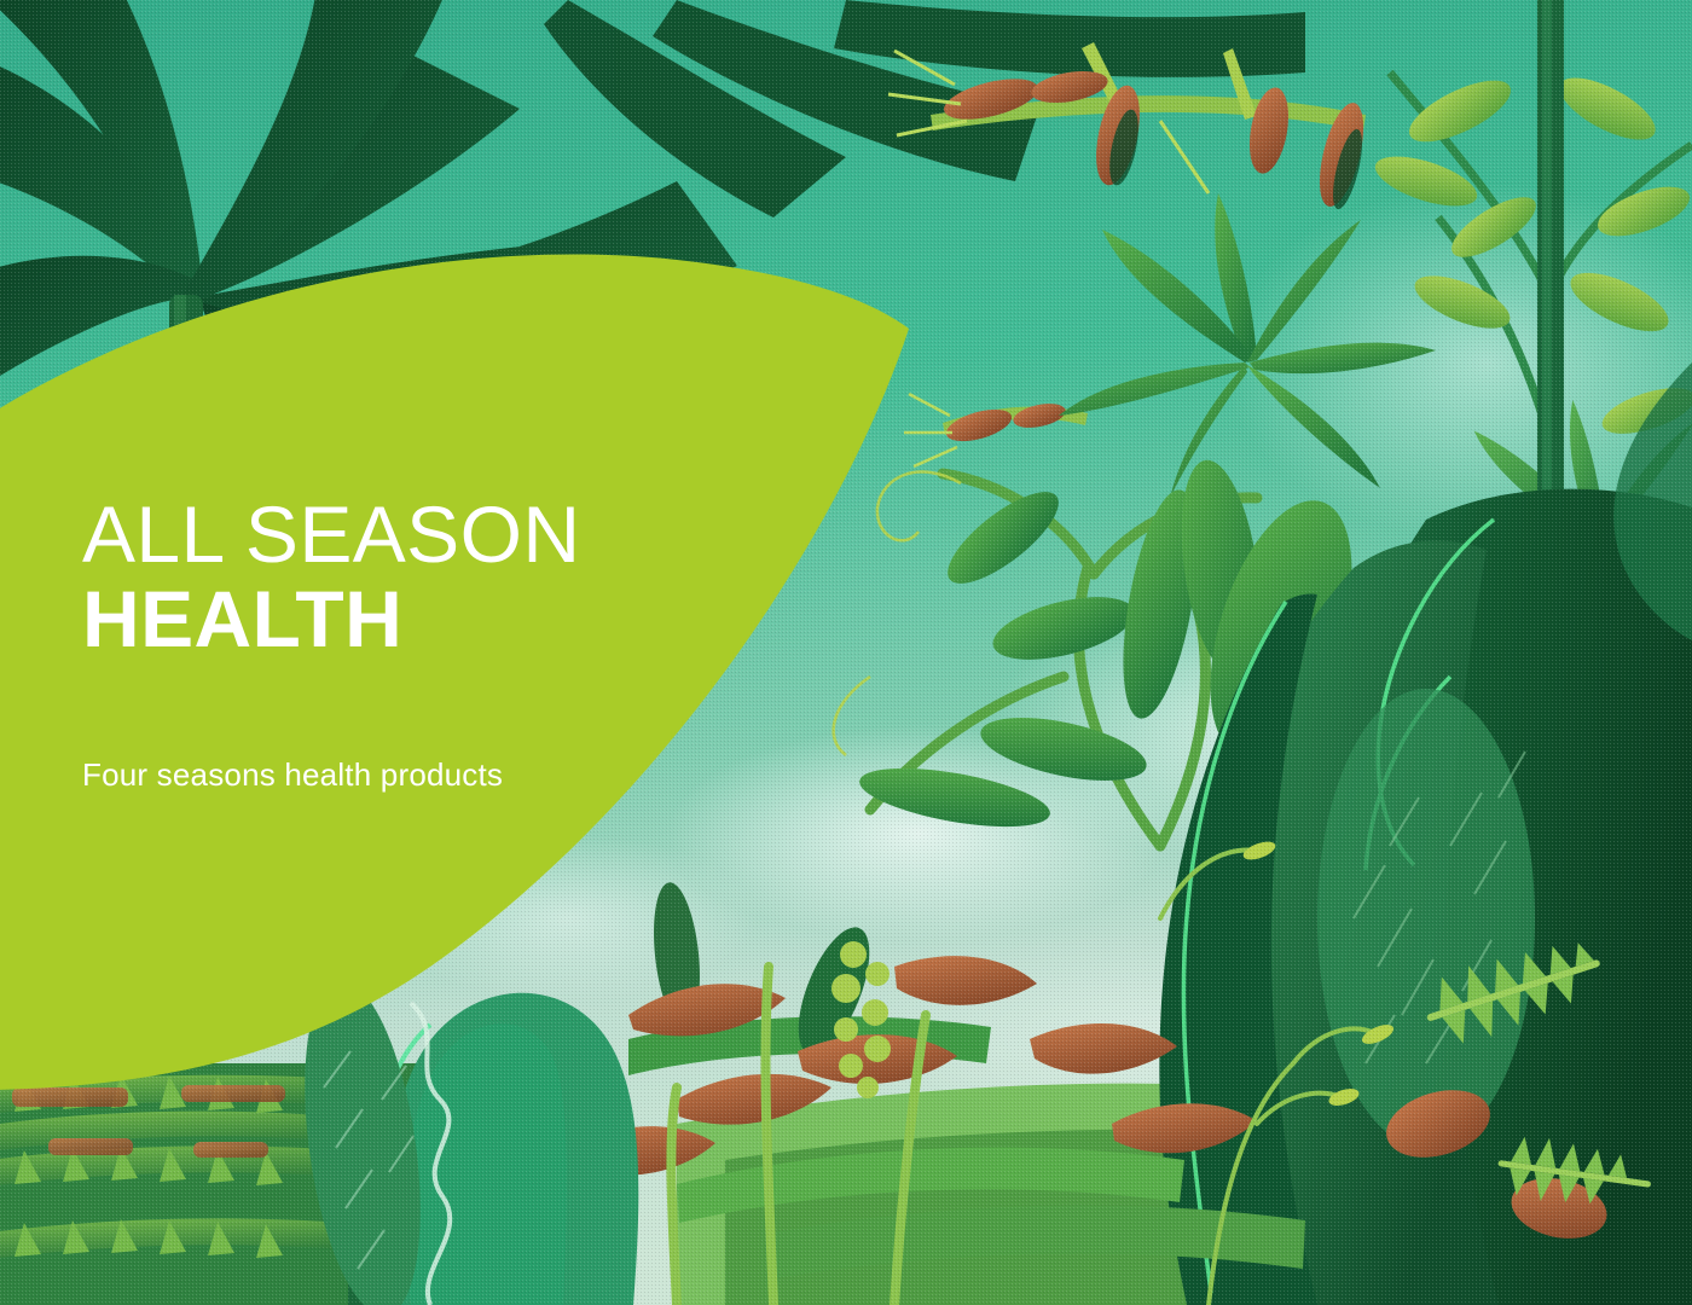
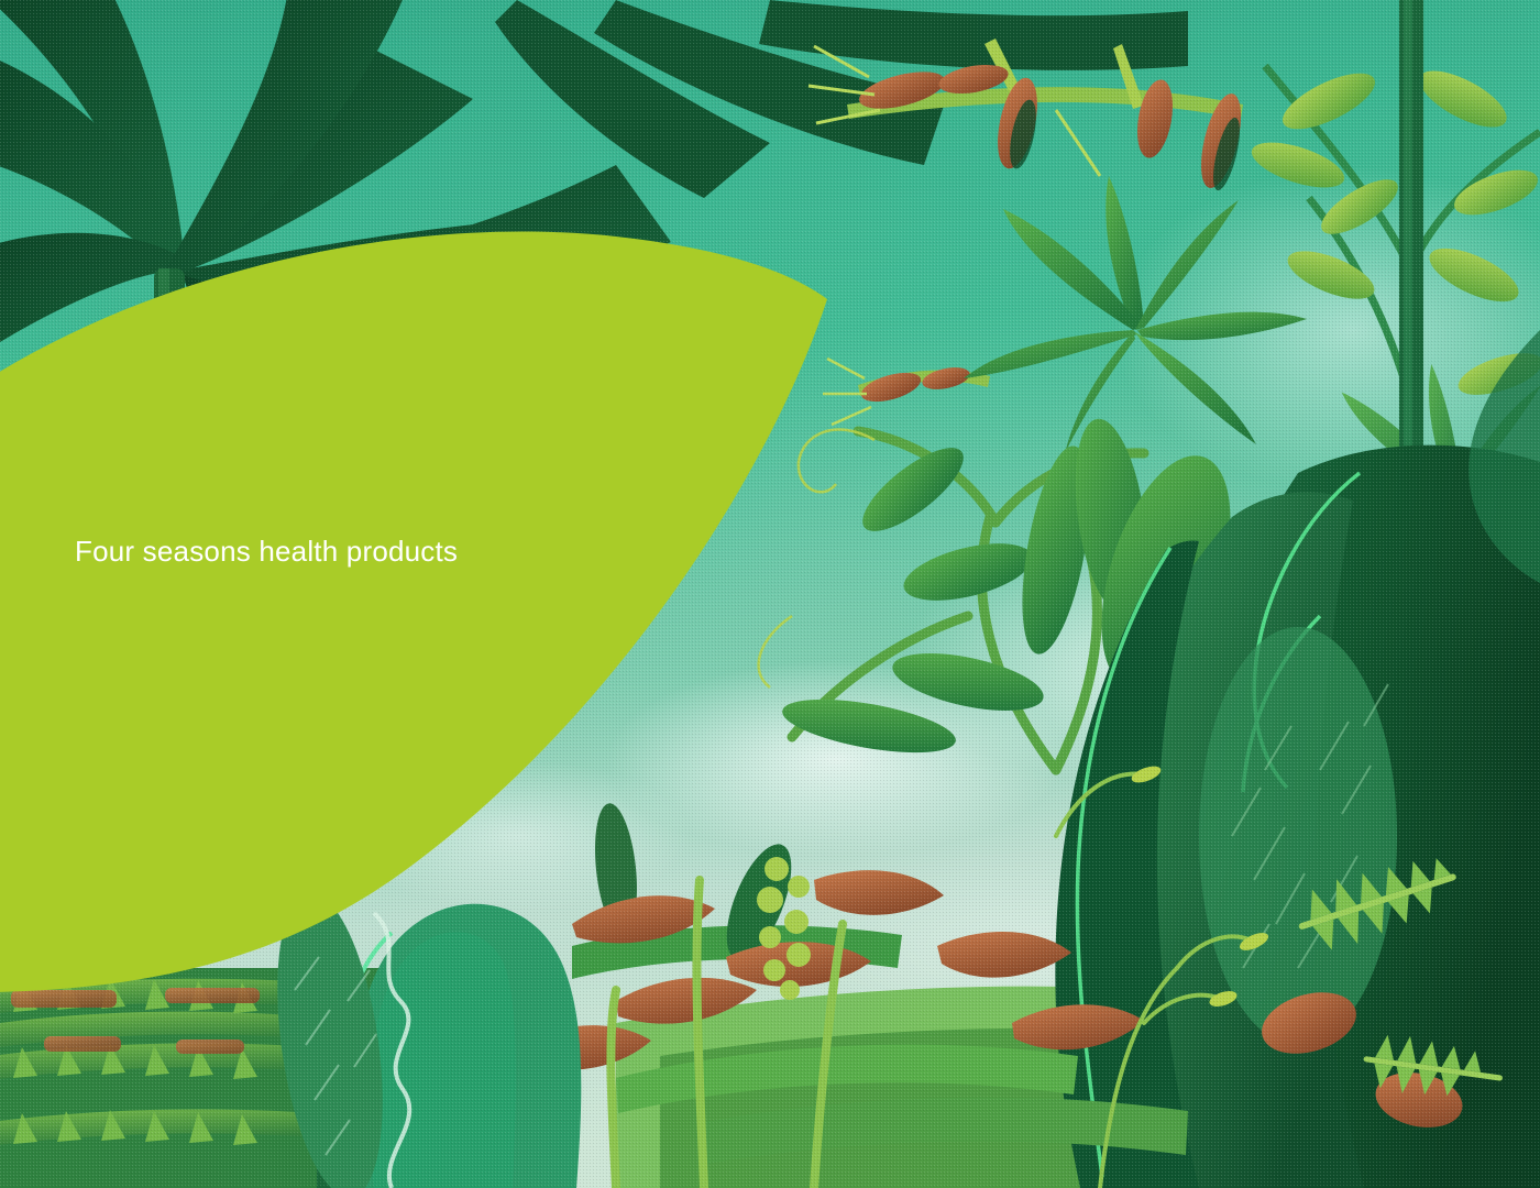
- ALL SEASON
- HEALTH
  Four seasons health products
